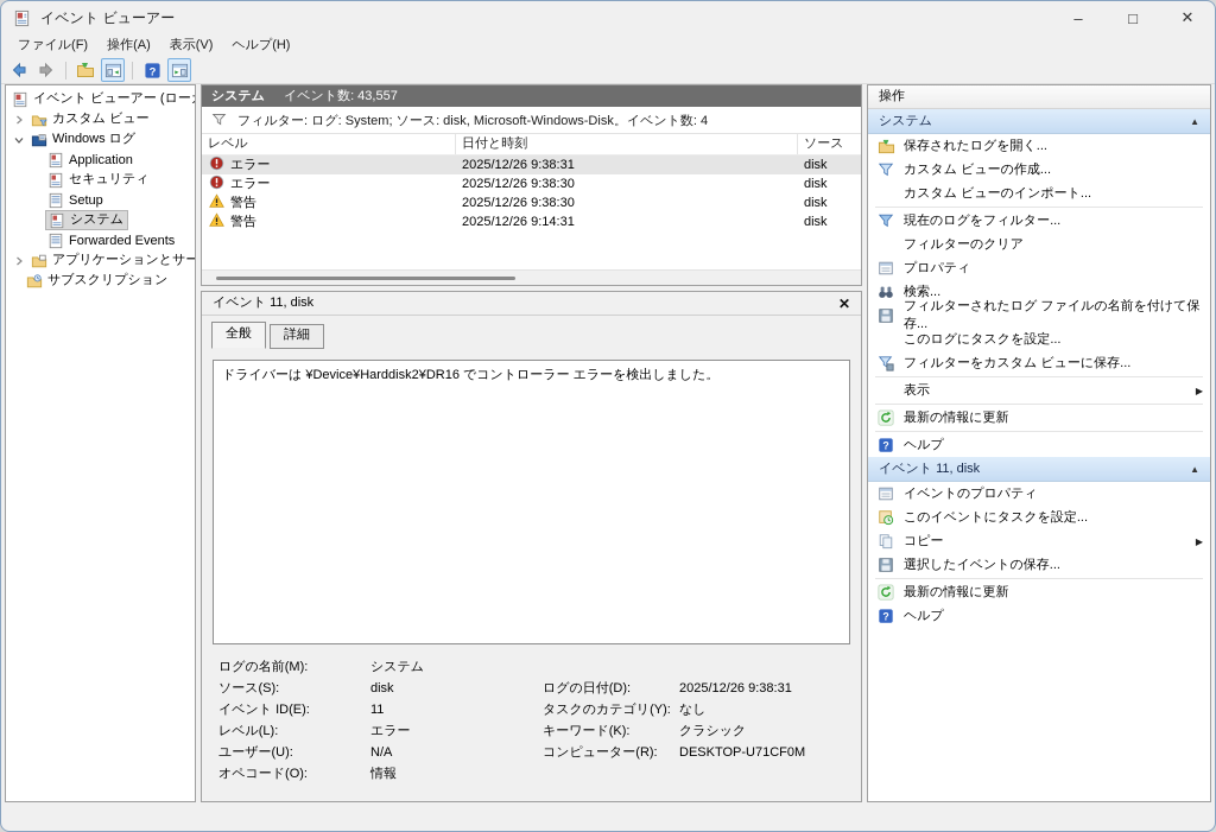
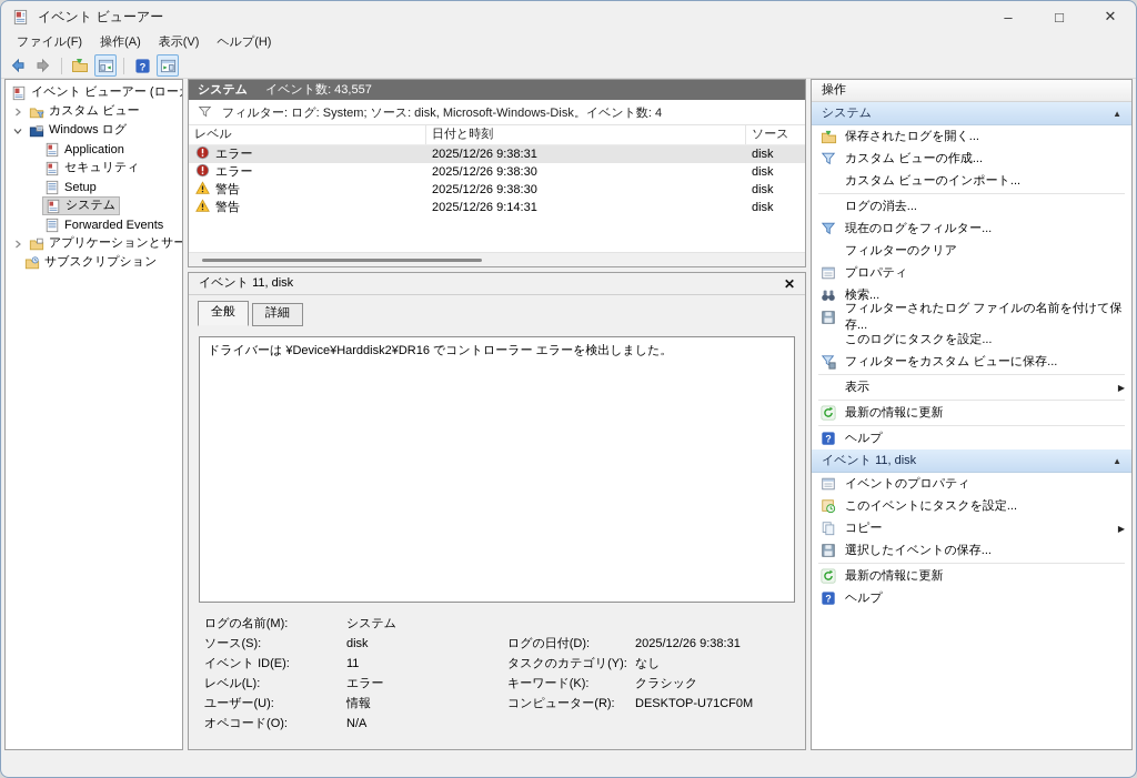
  イベント ビューアー
  –
  □
  ✕
  ファイル(F)
  操作(A)
  表示(V)
  ヘルプ(H)
  ?
  イベント ビューアー (ロー
  カスタム ビュー
  Windows ログ
  Application
  セキュリティ
  Setup
  システム
  Forwarded Events
  アプリケーションとサー
  サブスクリプション
  システム
  イベント数: 43,557
  フィルター: ログ: System; ソース: disk, Microsoft-Windows-Disk。イベント数: 4
  レベル
  日付と時刻
  ソース
  エラー
  2025/12/26 9:38:31
  disk
  エラー
  2025/12/26 9:38:30
  disk
  警告
  2025/12/26 9:38:30
  disk
  警告
  2025/12/26 9:14:31
  disk
  イベント 11, disk
  ✕
  全般
  詳細
  ドライバーは ¥Device¥Harddisk2¥DR16 でコントローラー エラーを検出しました。
  ログの名前(M):
  システム
  ソース(S):
  disk
  ログの日付(D):
  2025/12/26 9:38:31
  イベント ID(E):
  11
  タスクのカテゴリ(Y):
  なし
  レベル(L):
  エラー
  キーワード(K):
  クラシック
  ユーザー(U):
- N/A
+ 情報
  コンピューター(R):
  DESKTOP-U71CF0M
  オペコード(O):
- 情報
+ N/A
  操作
  システム
  ▲
  保存されたログを開く...
  カスタム ビューの作成...
  カスタム ビューのインポート...
+ ログの消去...
  現在のログをフィルター...
  フィルターのクリア
  プロパティ
  検索...
  フィルターされたログ ファイルの名前を付けて保存...
  このログにタスクを設定...
  フィルターをカスタム ビューに保存...
  表示
  ▶
  最新の情報に更新
  ?
  ヘルプ
  イベント 11, disk
  ▲
  イベントのプロパティ
  このイベントにタスクを設定...
  コピー
  ▶
  選択したイベントの保存...
  最新の情報に更新
  ?
  ヘルプ
